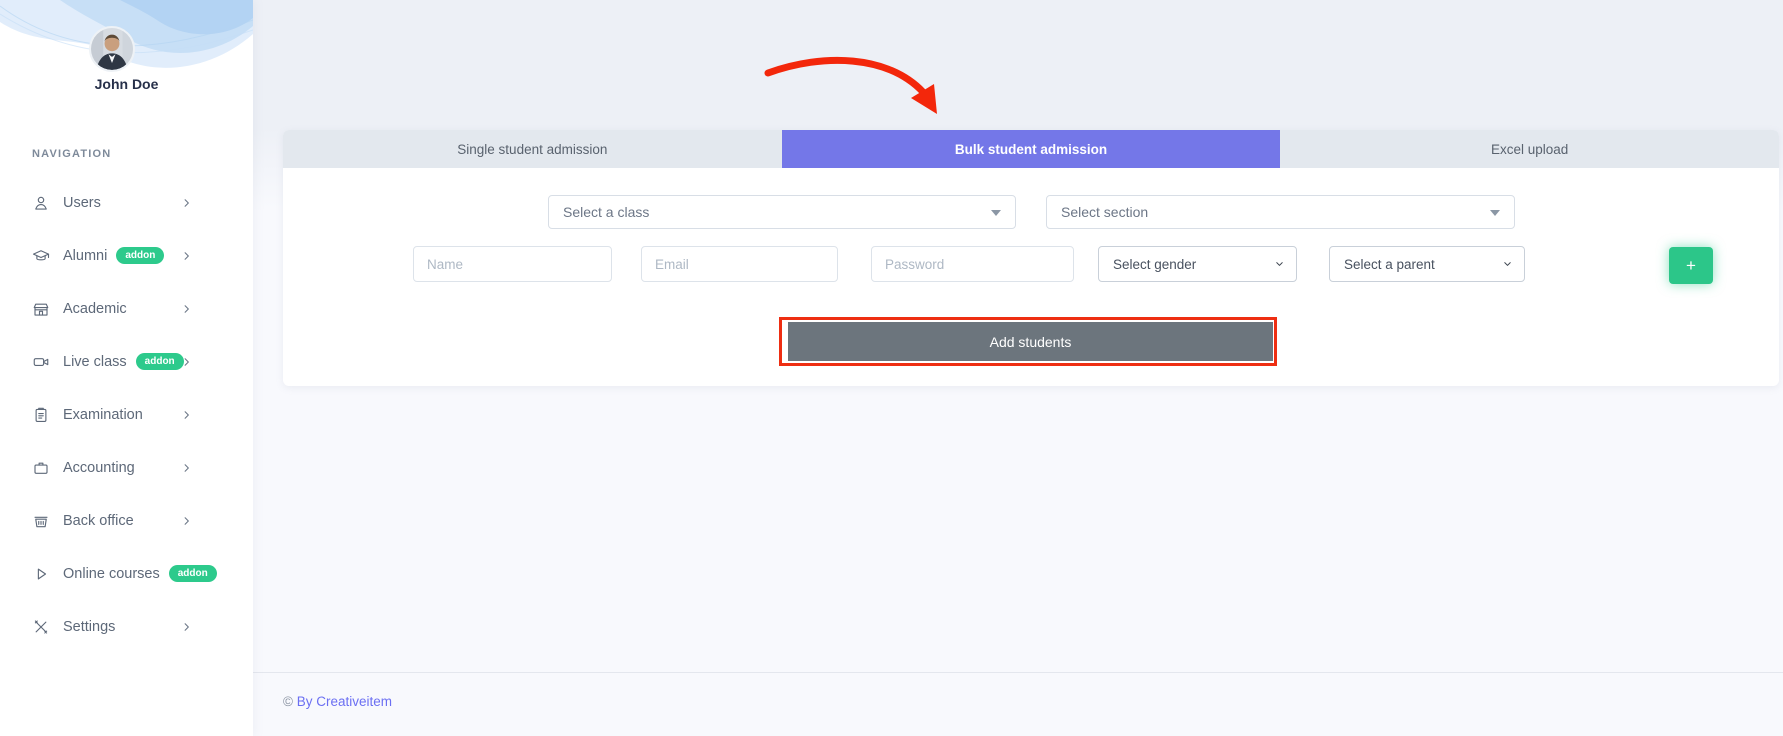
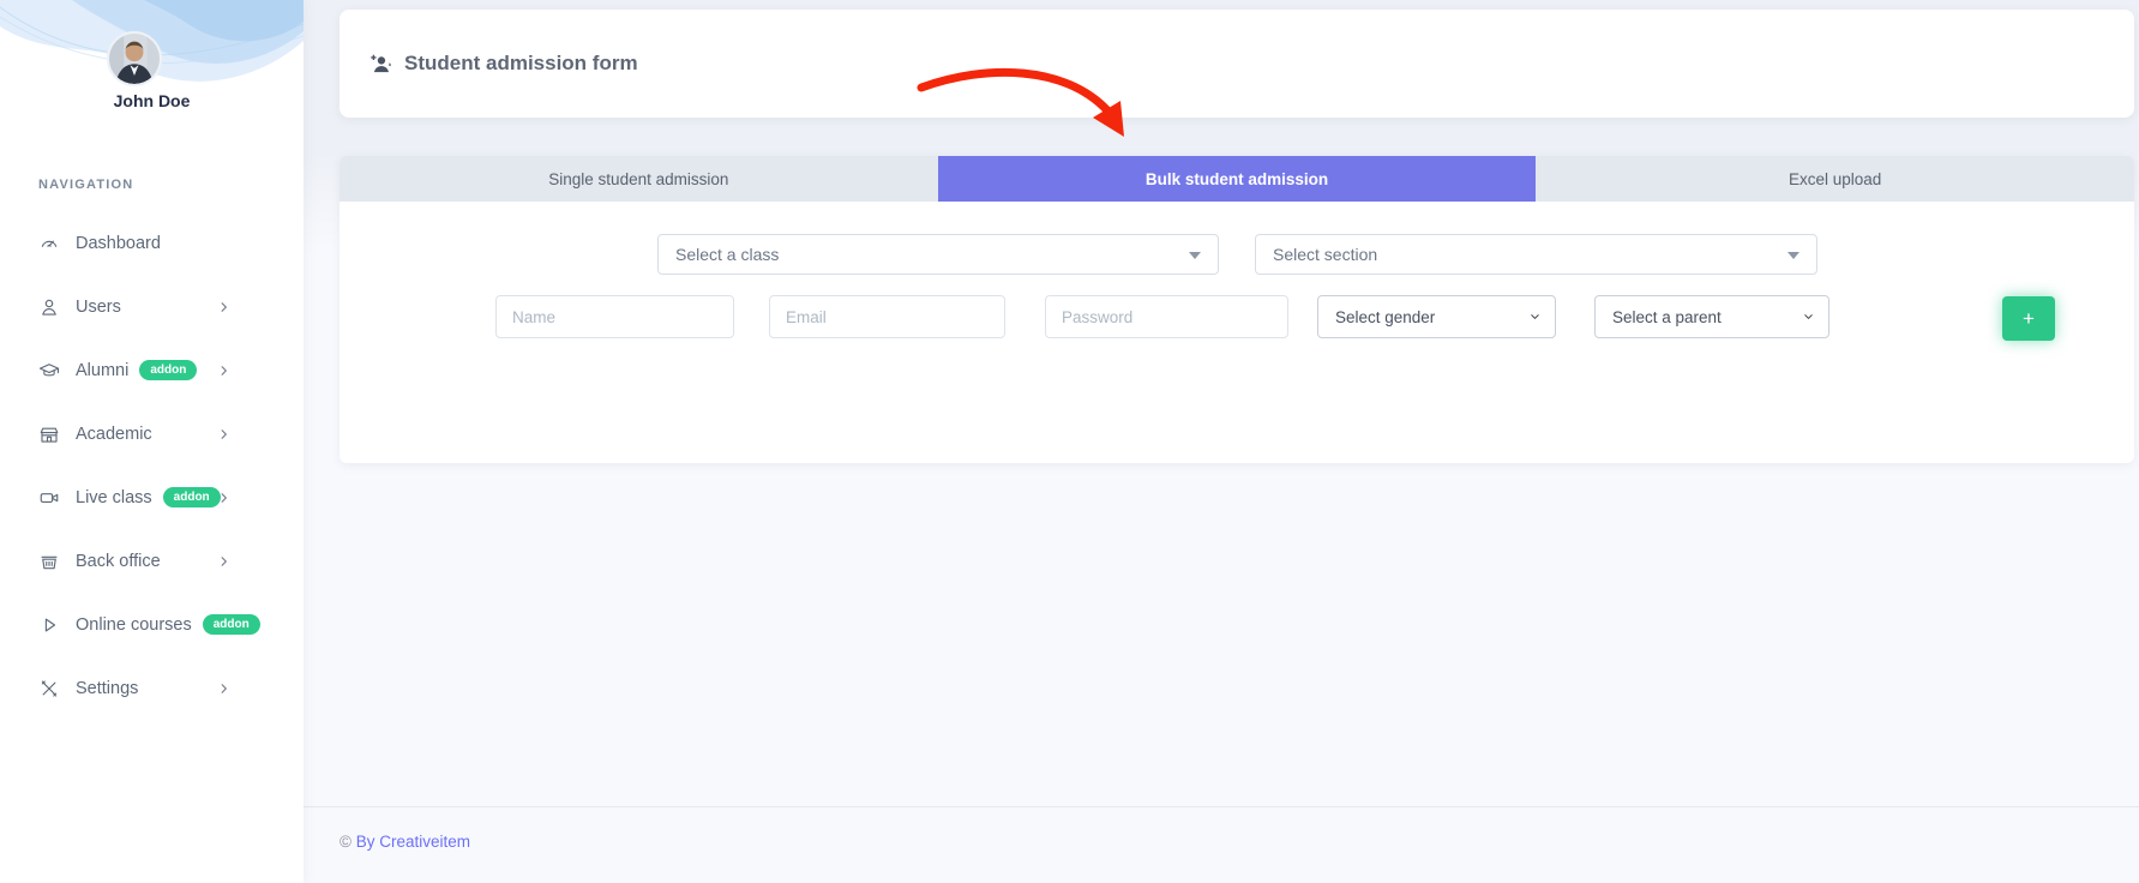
  John Doe
  NAVIGATION
+ Dashboard
  Users
  Alumni
  addon
  Academic
  Live class
  addon
- Examination
- Accounting
  Back office
  Online courses
  addon
  Settings
+ Student admission form
  Single student admission
  Bulk student admission
  Excel upload
  Select a class
  Select section
  Name
  Email
  Password
  Select gender
  Select a parent
  +
- Add students
  © By Creativeitem
